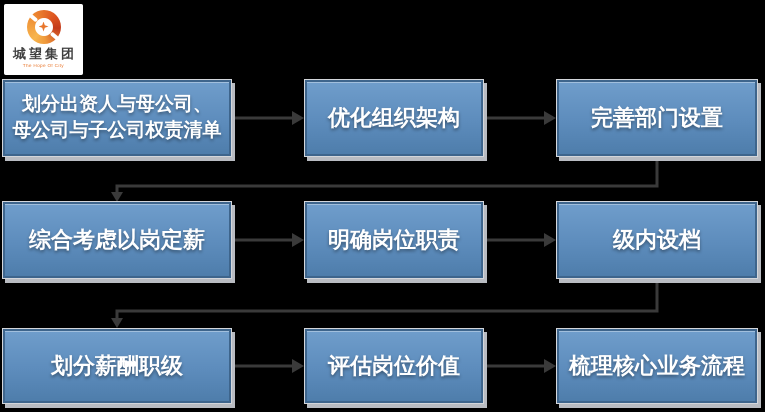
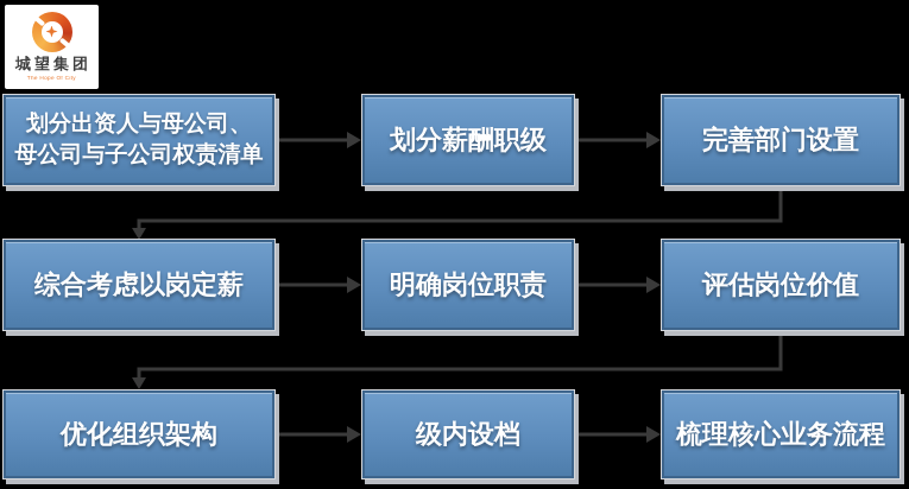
  城望集团
  划分出资人与母公司、
  母公司与子公司权责清单
- 优化组织架构
+ 划分薪酬职级
  完善部门设置
  综合考虑以岗定薪
  明确岗位职责
- 级内设档
+ 评估岗位价值
- 划分薪酬职级
+ 优化组织架构
- 评估岗位价值
+ 级内设档
  梳理核心业务流程
